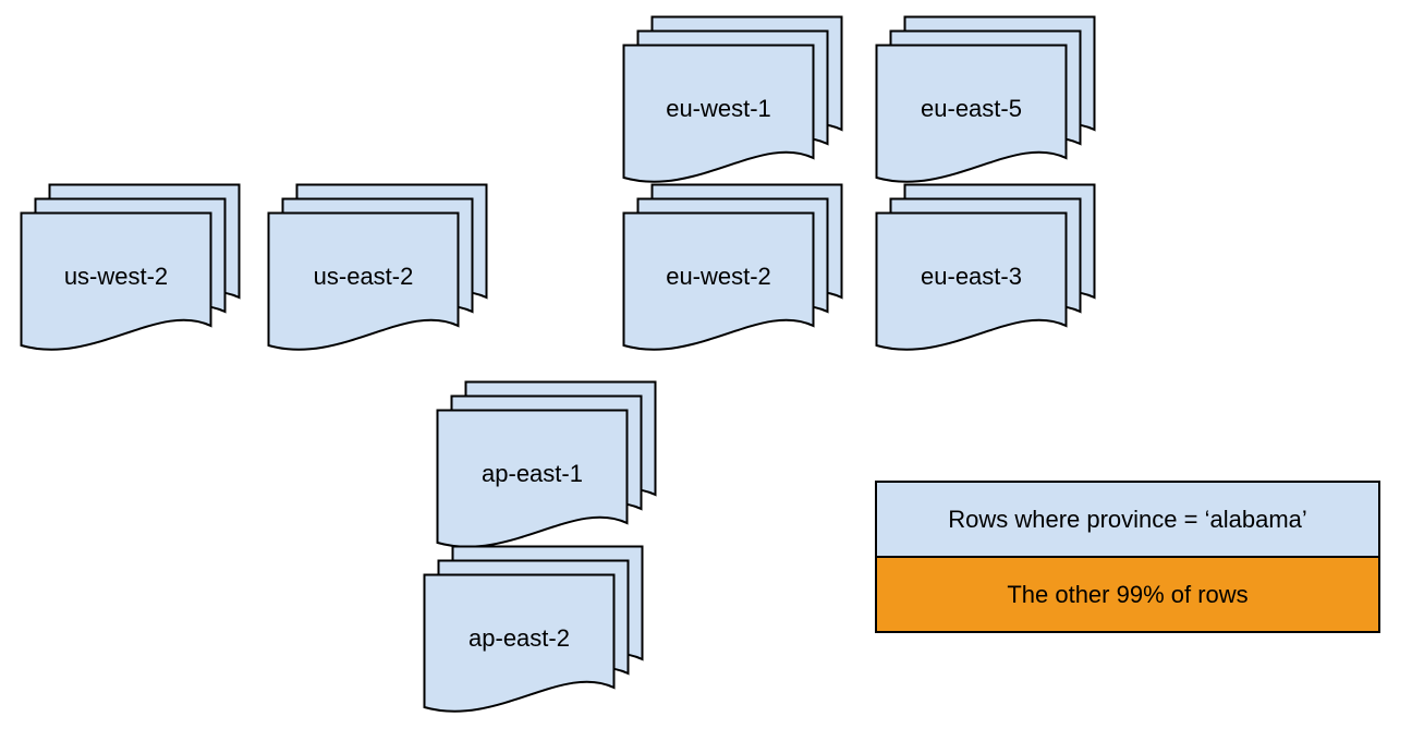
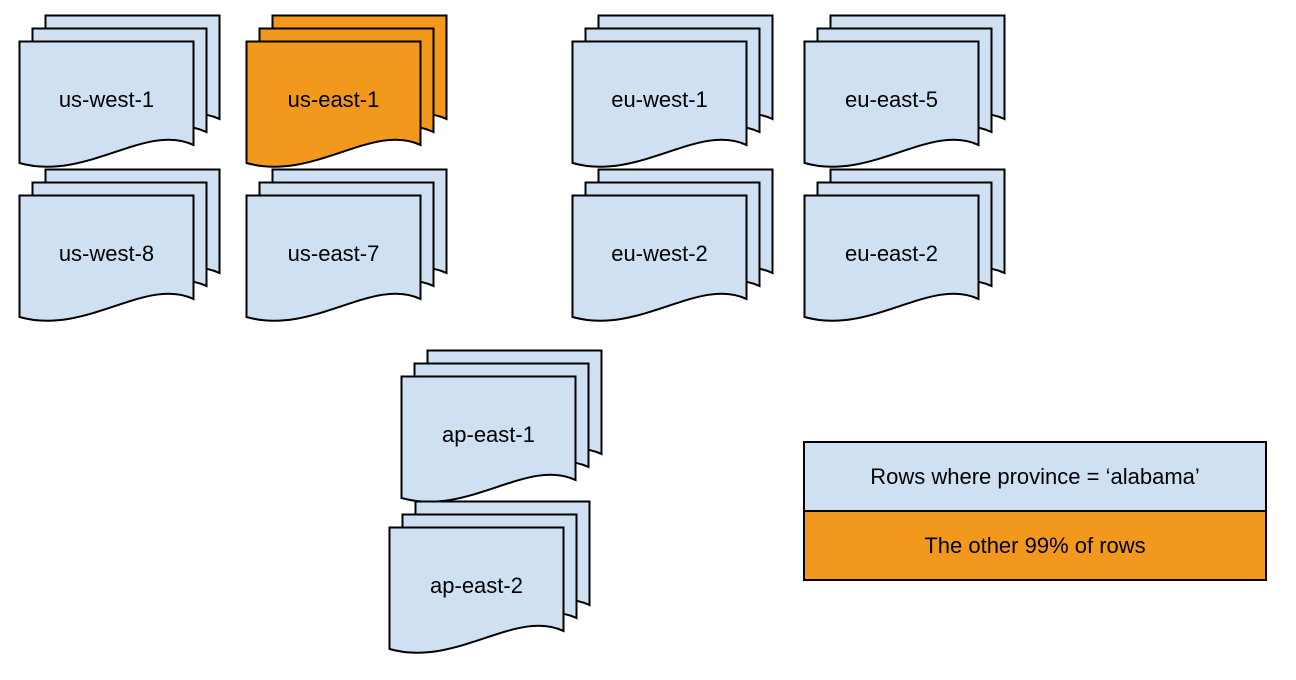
+ us-west-1
+ us-east-1
  eu-west-1
  eu-east-5
- us-west-2
+ us-west-8
- us-east-2
+ us-east-7
  eu-west-2
- eu-east-3
+ eu-east-2
  ap-east-1
  ap-east-2
  Rows where province = ‘alabama’
  The other 99% of rows
